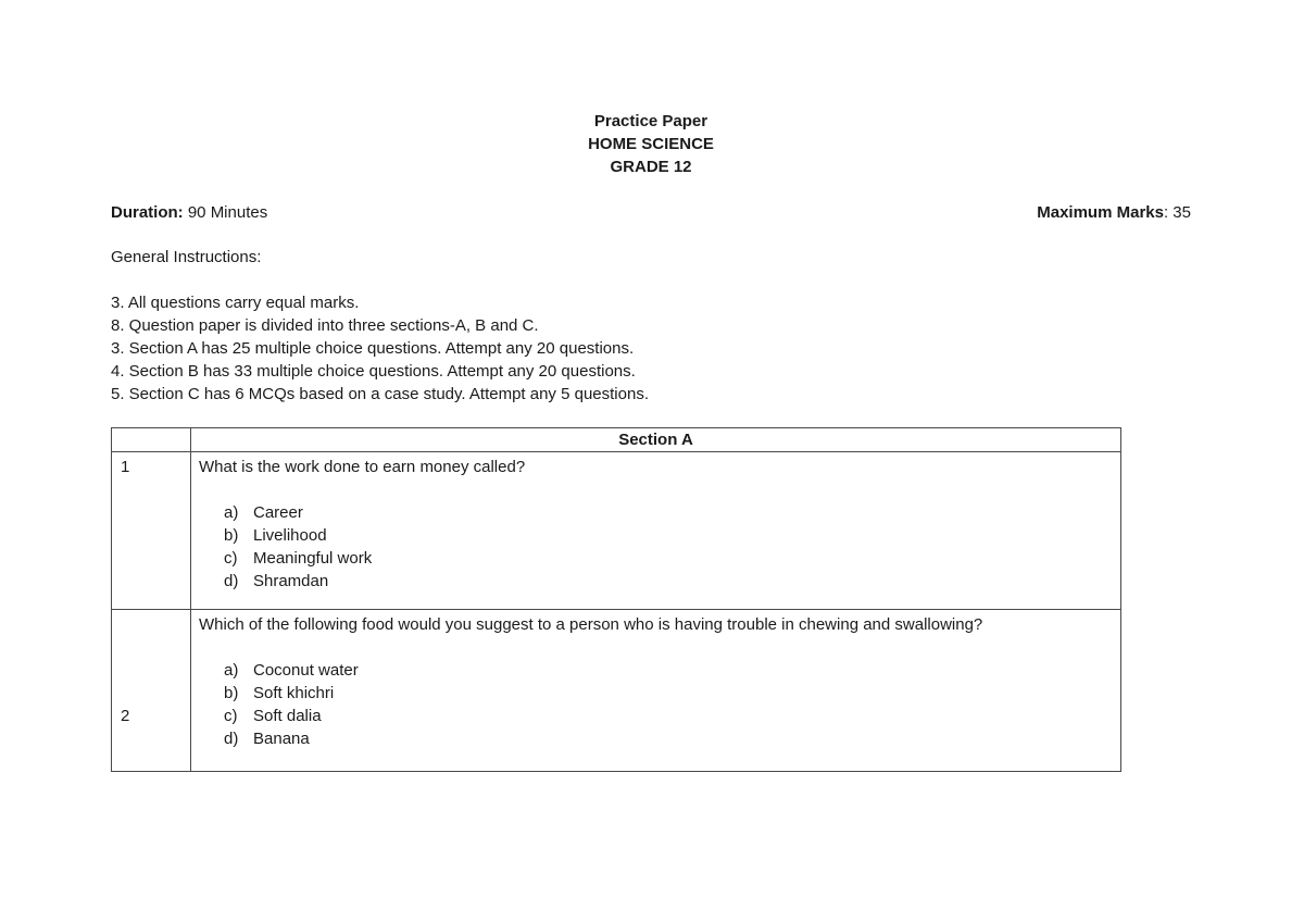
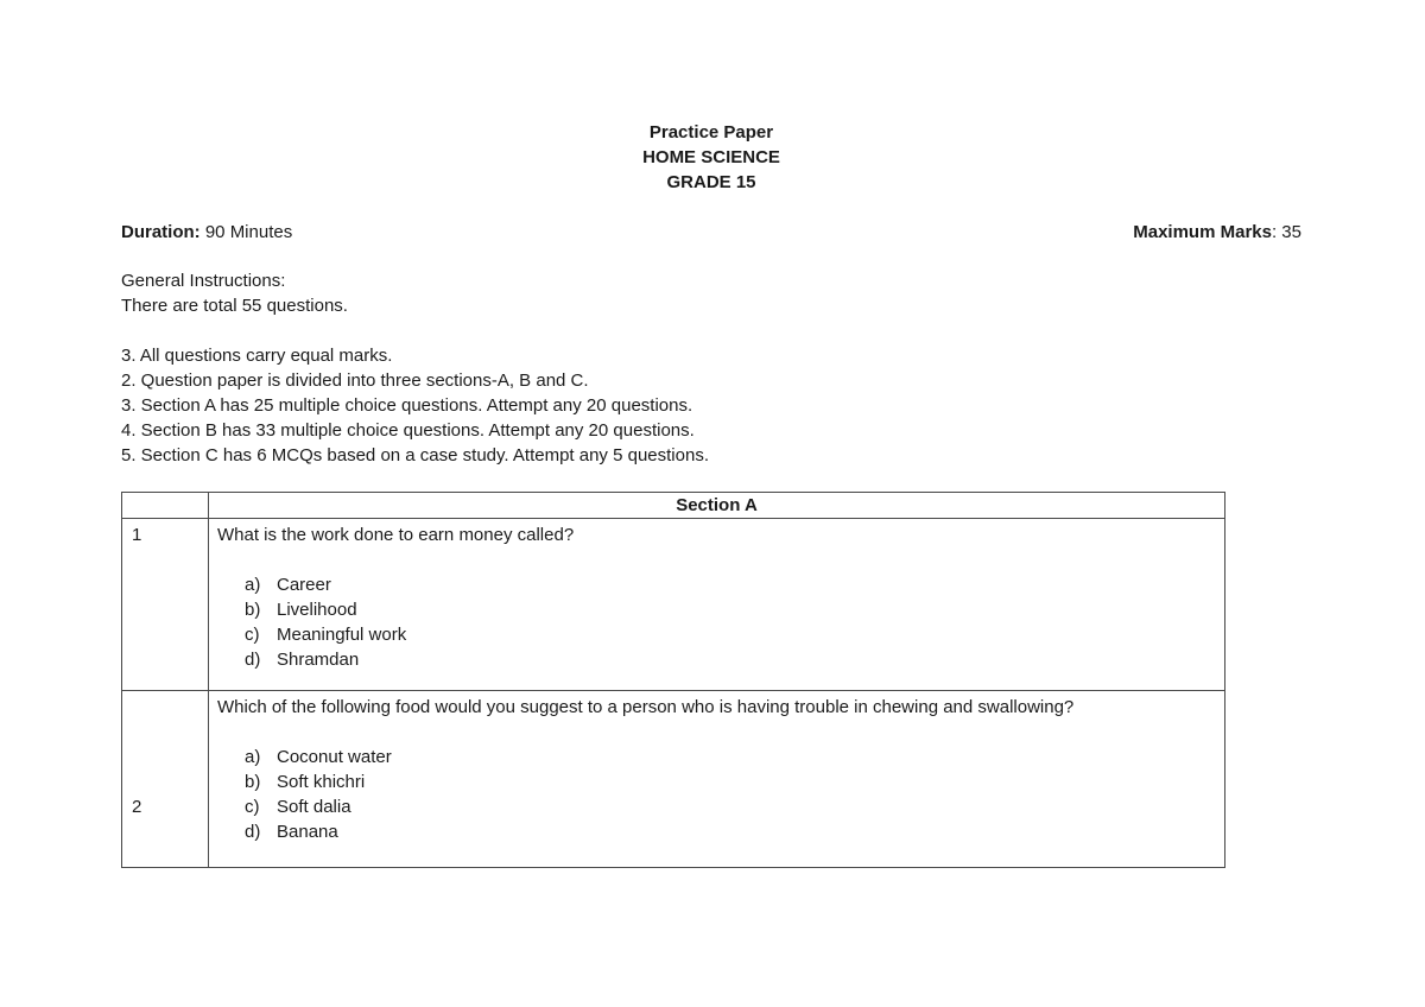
  Practice Paper
  HOME SCIENCE
- GRADE 12
+ GRADE 15
  Duration: 90 Minutes
  Maximum Marks: 35
  General Instructions:
+ There are total 55 questions.
  3. All questions carry equal marks.
- 8. Question paper is divided into three sections-A, B and C.
+ 2. Question paper is divided into three sections-A, B and C.
  3. Section A has 25 multiple choice questions. Attempt any 20 questions.
  4. Section B has 33 multiple choice questions. Attempt any 20 questions.
  5. Section C has 6 MCQs based on a case study. Attempt any 5 questions.
  	Section A
  1	What is the work done to earn money called? a) Career b) Livelihood c) Meaningful work d) Shramdan
  2	Which of the following food would you suggest to a person who is having trouble in chewing and swallowing? a) Coconut water b) Soft khichri c) Soft dalia d) Banana
